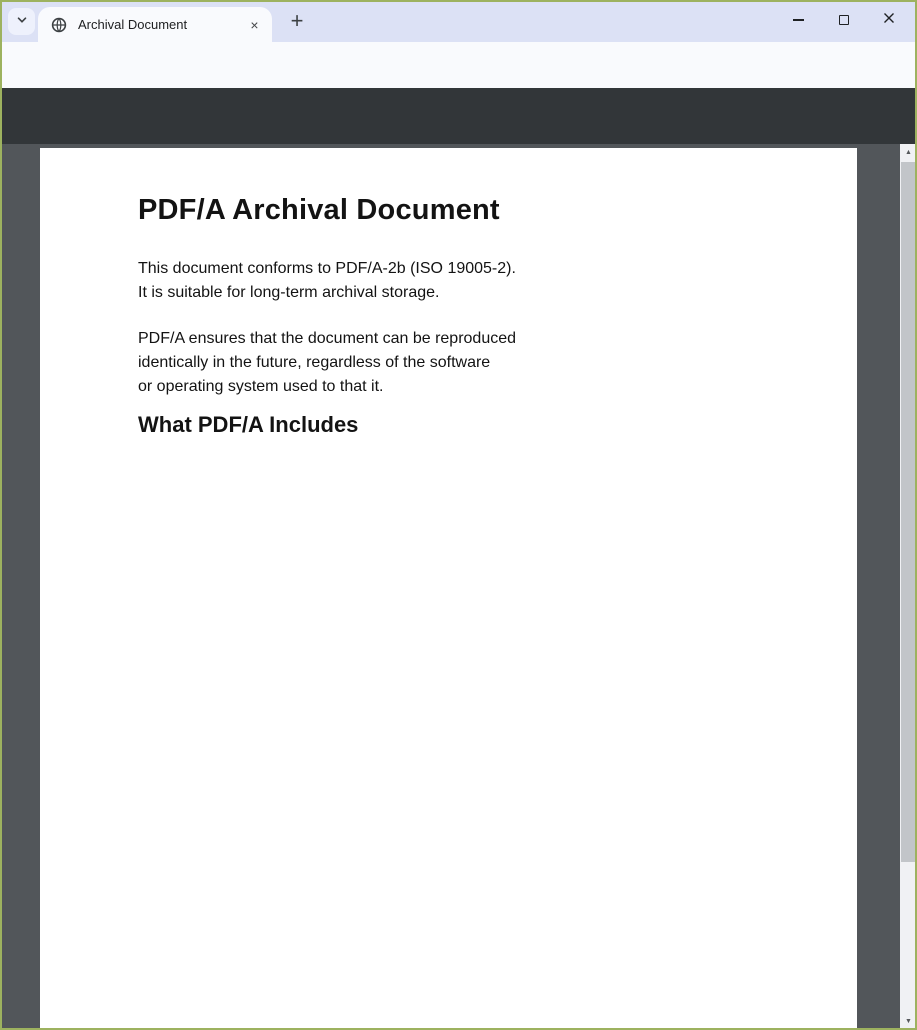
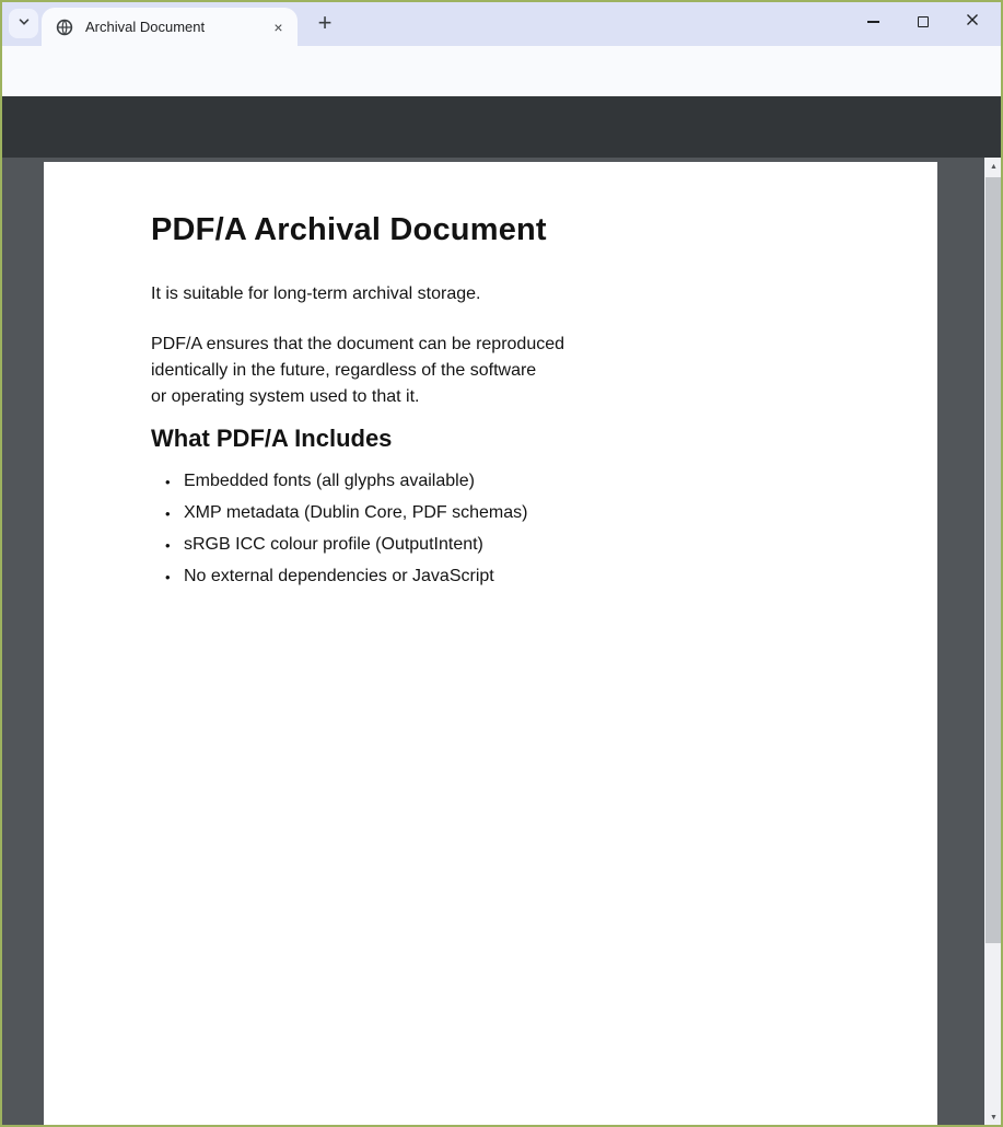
  Archival Document
  ×
  +
  PDF/A Archival Document
- This document conforms to PDF/A-2b (ISO 19005-2).
  It is suitable for long-term archival storage.
  PDF/A ensures that the document can be reproduced
  identically in the future, regardless of the software
  or operating system used to that it.
  What PDF/A Includes
+ Embedded fonts (all glyphs available)
+ XMP metadata (Dublin Core, PDF schemas)
+ sRGB ICC colour profile (OutputIntent)
+ No external dependencies or JavaScript
